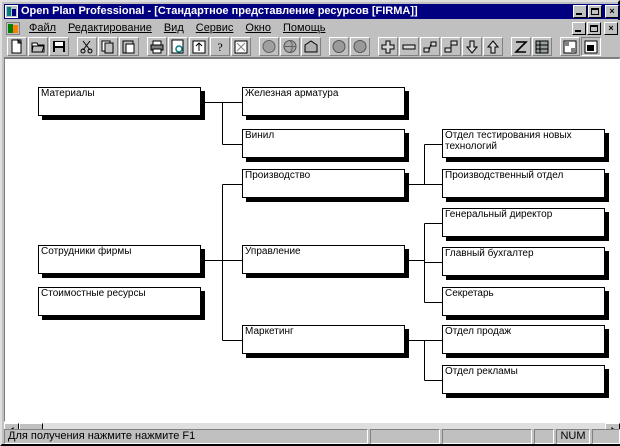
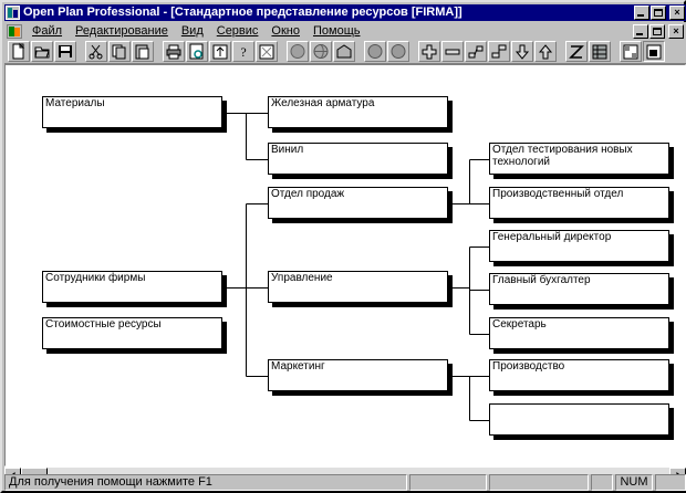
  Open Plan Professional - [Стандартное представление ресурсов [FIRMA]]
  ×
  Файл
  Редактирование
  Вид
  Сервис
  Окно
  Помощь
  ×
  ?
  Материалы
  Железная арматура
  Винил
  Отдел тестирования новых технологий
- Производство
+ Отдел продаж
  Производственный отдел
  Генеральный директор
  Сотрудники фирмы
  Управление
  Главный бухгалтер
  Стоимостные ресурсы
  Секретарь
  Маркетинг
- Отдел продаж
+ Производство
- Отдел рекламы
- Для получения нажмите нажмите F1
+ Для получения помощи нажмите F1
  NUM
